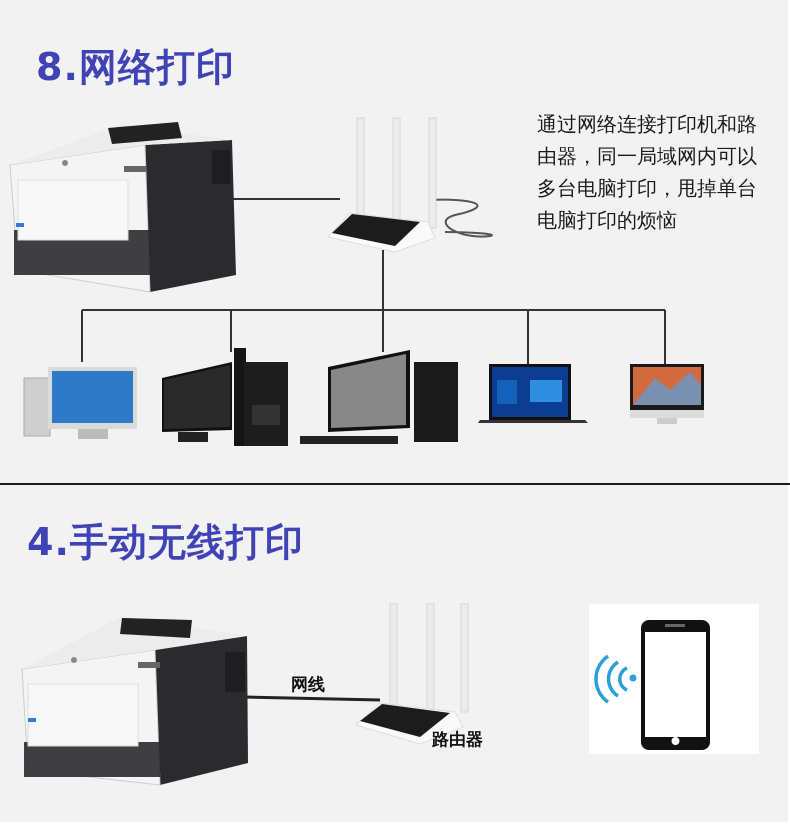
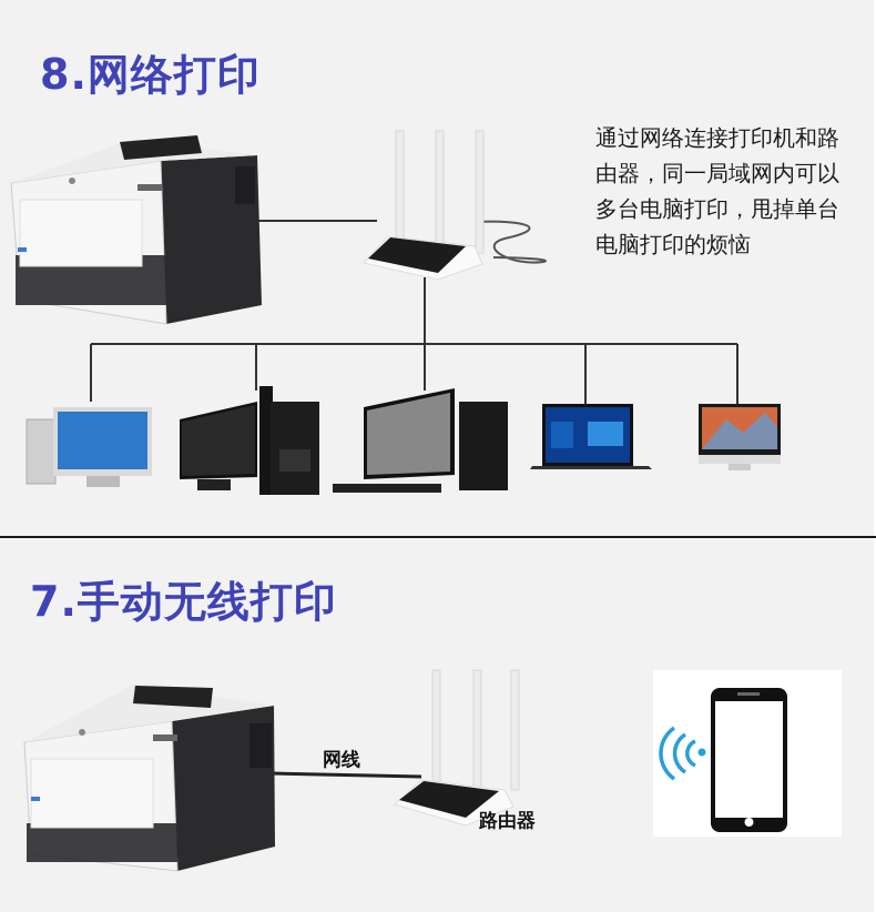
  8.网络打印
  通过网络连接打印机和路由器，同一局域网内可以多台电脑打印，甩掉单台电脑打印的烦恼
- 4.手动无线打印
+ 7.手动无线打印
  网线
  路由器
